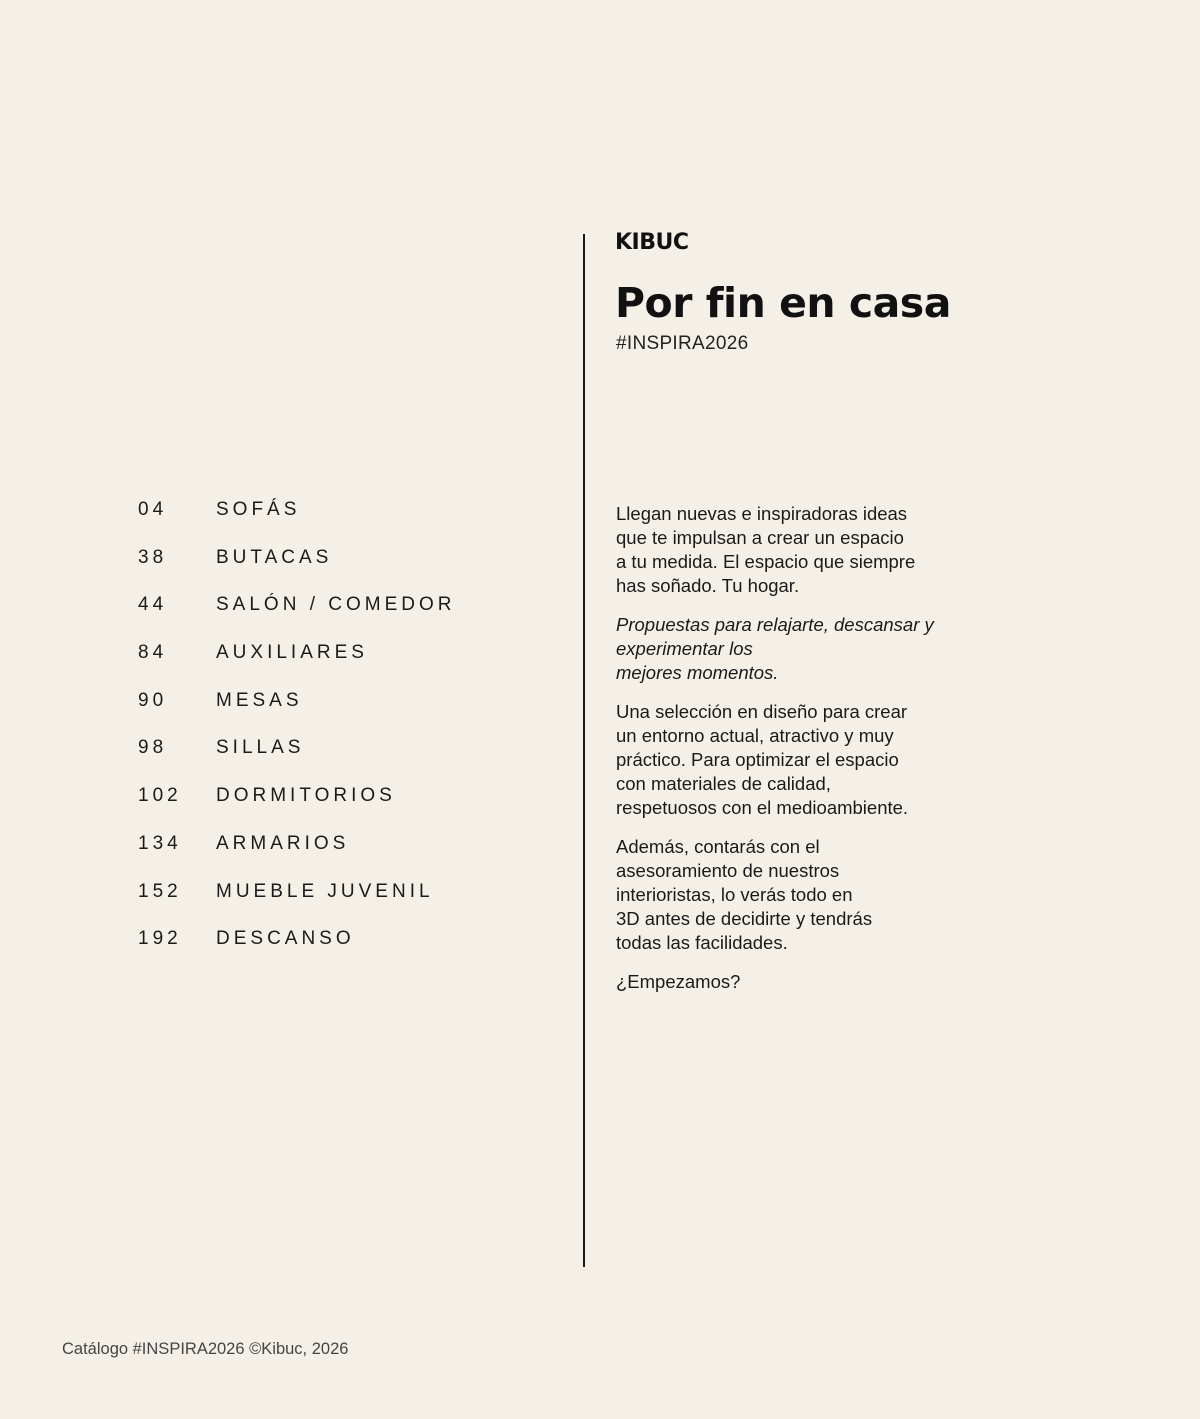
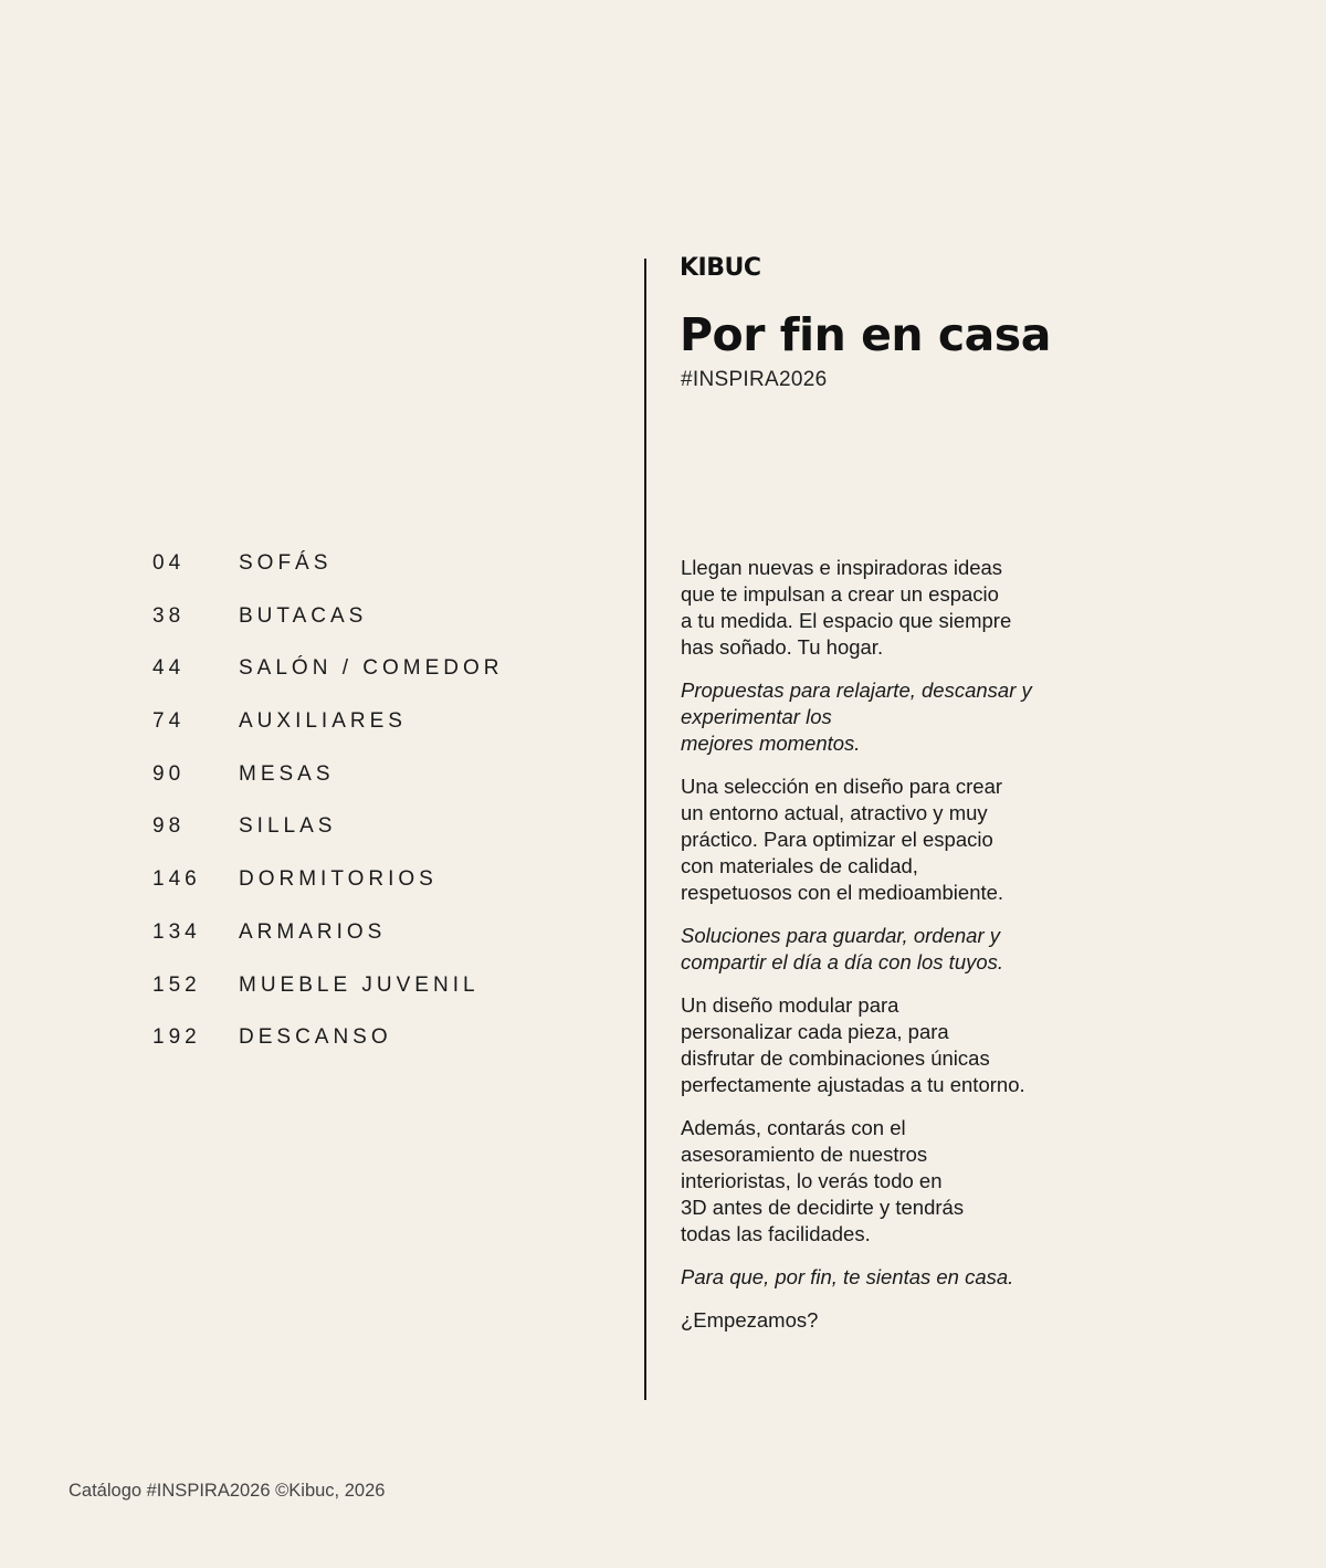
  KIBUC
  Por fin en casa
  #INSPIRA2026
  04
  SOFÁS
  38
  BUTACAS
  44
  SALÓN / COMEDOR
- 84
+ 74
  AUXILIARES
  90
  MESAS
  98
  SILLAS
- 102
+ 146
  DORMITORIOS
  134
  ARMARIOS
  152
  MUEBLE JUVENIL
  192
  DESCANSO
  Llegan nuevas e inspiradoras ideas
  que te impulsan a crear un espacio
  a tu medida. El espacio que siempre
  has soñado. Tu hogar.
  Propuestas para relajarte, descansar y
  experimentar los
  mejores momentos.
  Una selección en diseño para crear
  un entorno actual, atractivo y muy
  práctico. Para optimizar el espacio
  con materiales de calidad,
  respetuosos con el medioambiente.
+ Soluciones para guardar, ordenar y
+ compartir el día a día con los tuyos.
+ Un diseño modular para
+ personalizar cada pieza, para
+ disfrutar de combinaciones únicas
+ perfectamente ajustadas a tu entorno.
  Además, contarás con el
  asesoramiento de nuestros
  interioristas, lo verás todo en
  3D antes de decidirte y tendrás
  todas las facilidades.
+ Para que, por fin, te sientas en casa.
  ¿Empezamos?
  Catálogo #INSPIRA2026 ©Kibuc, 2026
